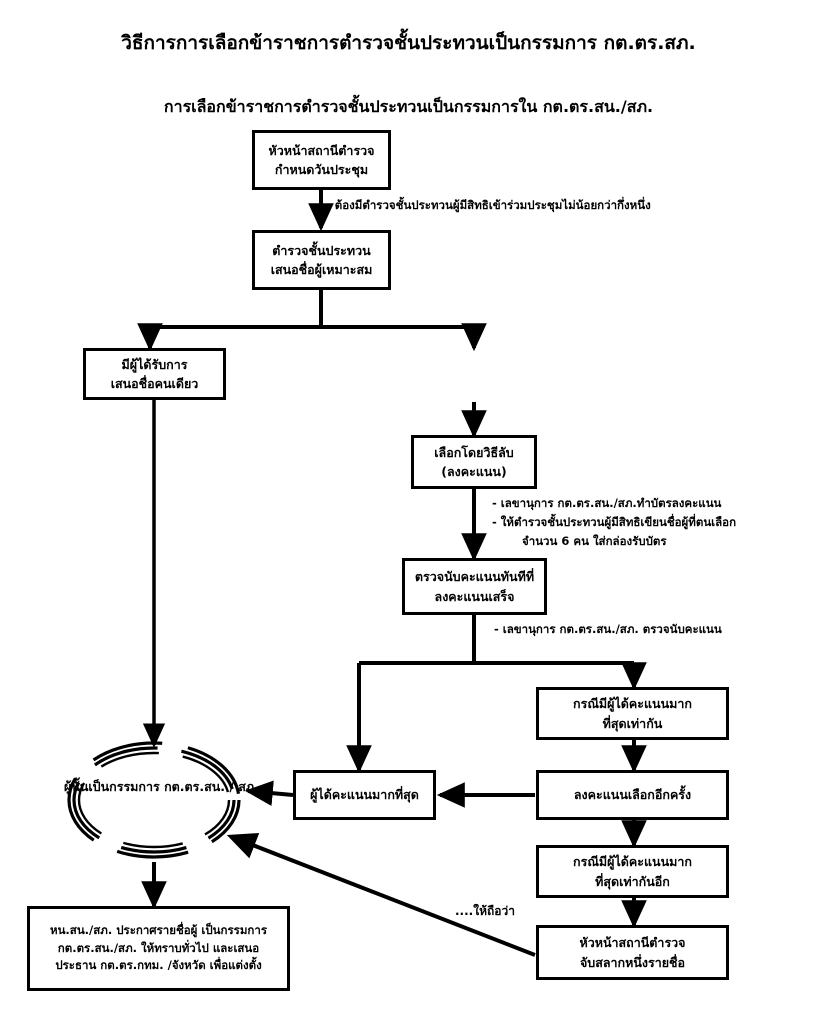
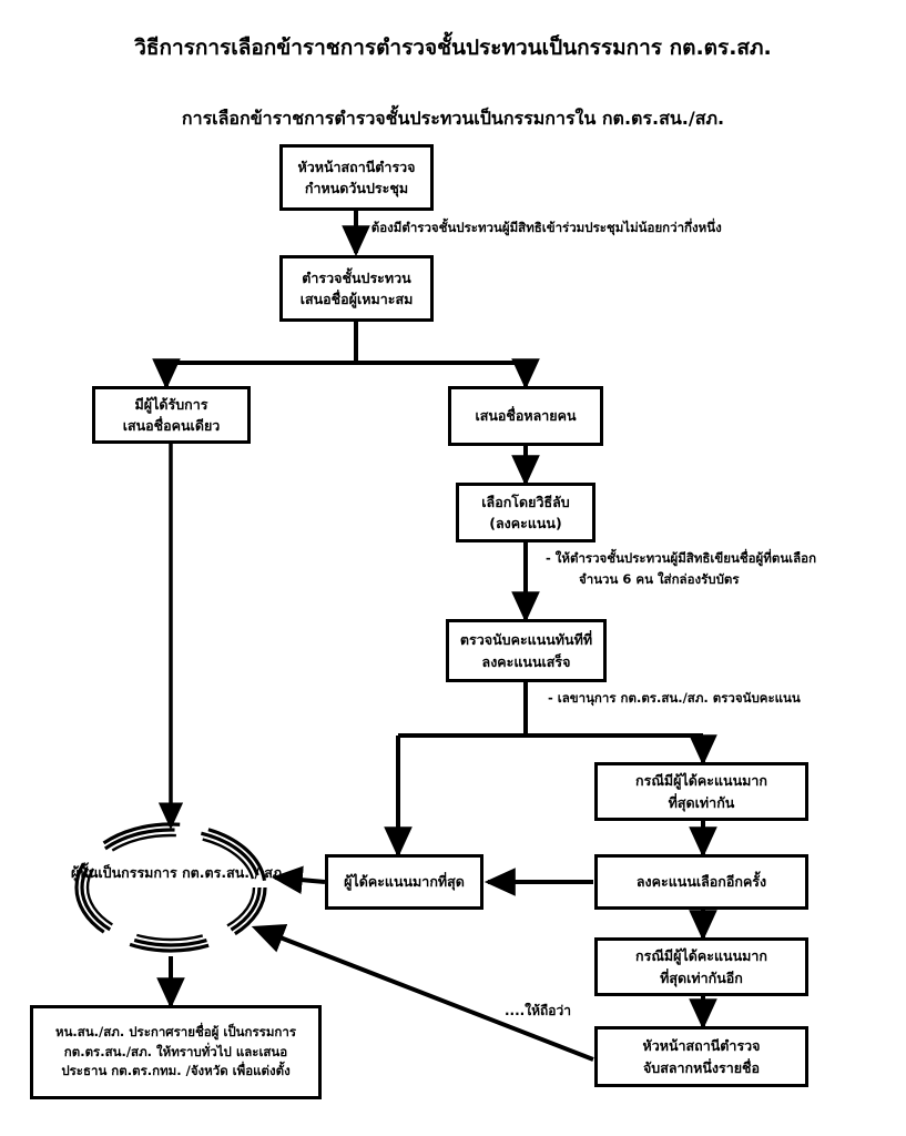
  วิธีการการเลือกข้าราชการตำรวจชั้นประทวนเป็นกรรมการ กต.ตร.สภ.
  การเลือกข้าราชการตำรวจชั้นประทวนเป็นกรรมการใน กต.ตร.สน./สภ.
  หัวหน้าสถานีตำรวจ
  กำหนดวันประชุม
  ตำรวจชั้นประทวน
  เสนอชื่อผู้เหมาะสม
  มีผู้ได้รับการ
  เสนอชื่อคนเดียว
+ เสนอชื่อหลายคน
  เลือกโดยวิธีลับ
  (ลงคะแนน)
  ตรวจนับคะแนนทันทีที่
  ลงคะแนนเสร็จ
  กรณีมีผู้ได้คะแนนมาก
  ที่สุดเท่ากัน
  ลงคะแนนเลือกอีกครั้ง
  กรณีมีผู้ได้คะแนนมาก
  ที่สุดเท่ากันอีก
  หัวหน้าสถานีตำรวจ
  จับสลากหนึ่งรายชื่อ
  ผู้ได้คะแนนมากที่สุด
  หน.สน./สภ. ประกาศรายชื่อผู้ เป็นกรรมการ
  กต.ตร.สน./สภ. ให้ทราบทั่วไป และเสนอ
  ประธาน กต.ตร.กทม. /จังหวัด เพื่อแต่งตั้ง
  ผู้นั้นเป็นกรรมการ กต.ตร.สน. / สภ.
  - ต้องมีตำรวจชั้นประทวนผู้มีสิทธิเข้าร่วมประชุมไม่น้อยกว่ากึ่งหนึ่ง
- - เลขานุการ กต.ตร.สน./สภ.ทำบัตรลงคะแนน
  - ให้ตำรวจชั้นประทวนผู้มีสิทธิเขียนชื่อผู้ที่ตนเลือก
  จำนวน 6 คน ใส่กล่องรับบัตร
  - เลขานุการ กต.ตร.สน./สภ. ตรวจนับคะแนน
  ....ให้ถือว่า
